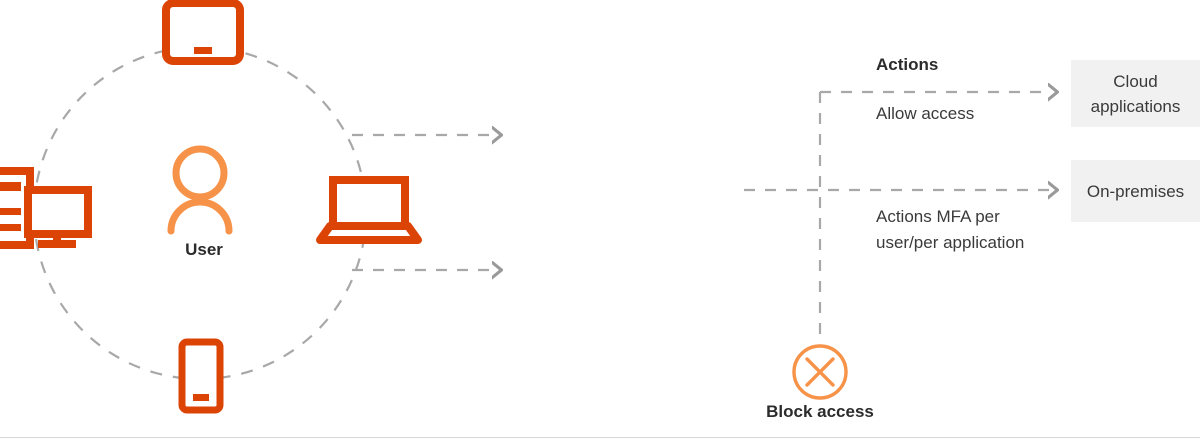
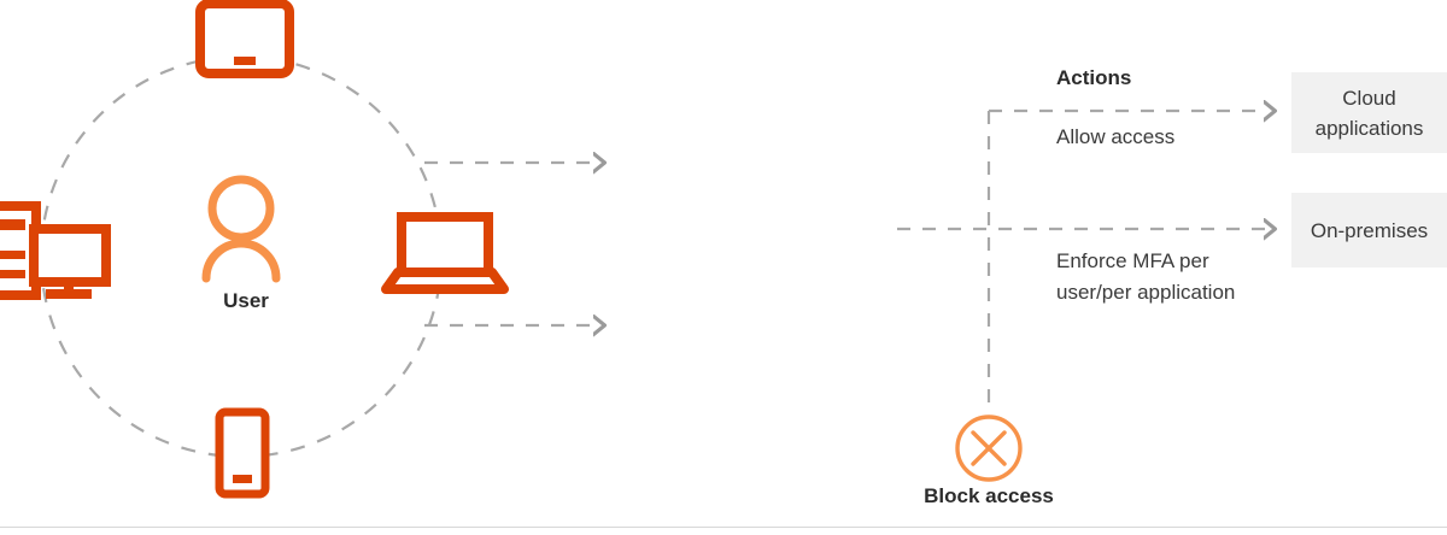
  User
  Actions
  Allow access
- Actions MFA per user/per application
+ Enforce MFA per user/per application
  Block access
  Cloud applications
  On-premises
